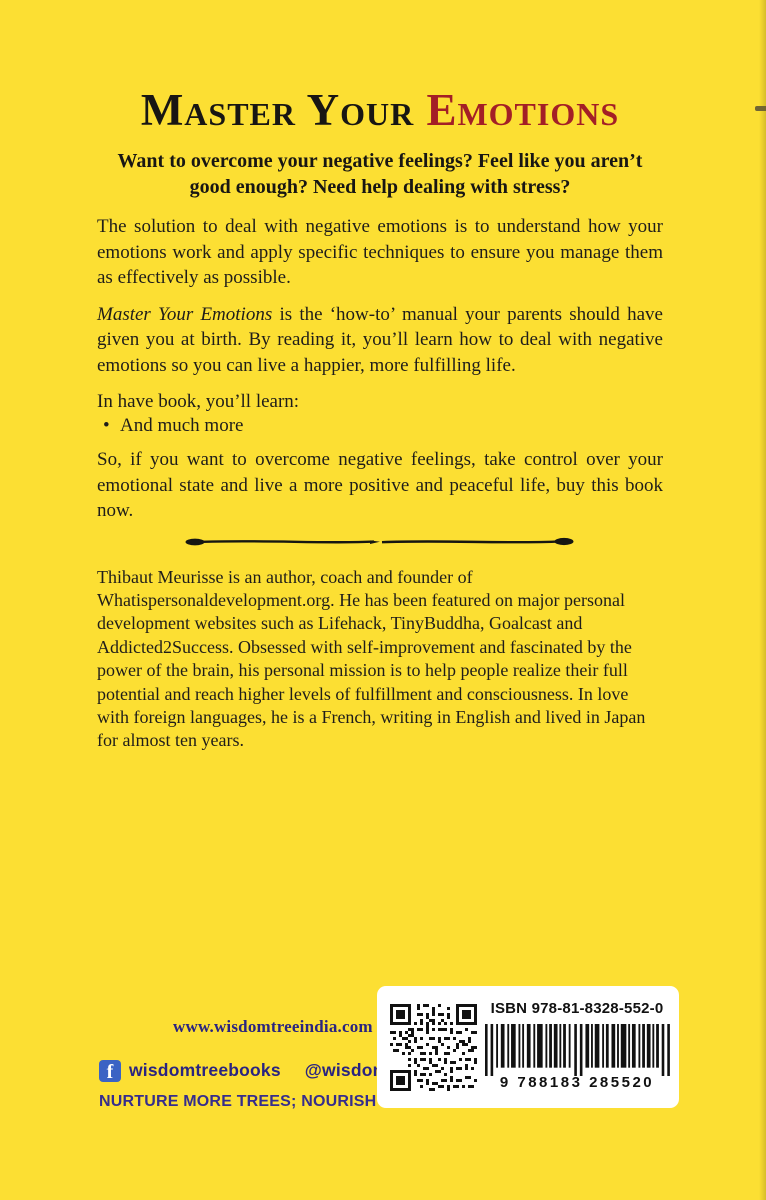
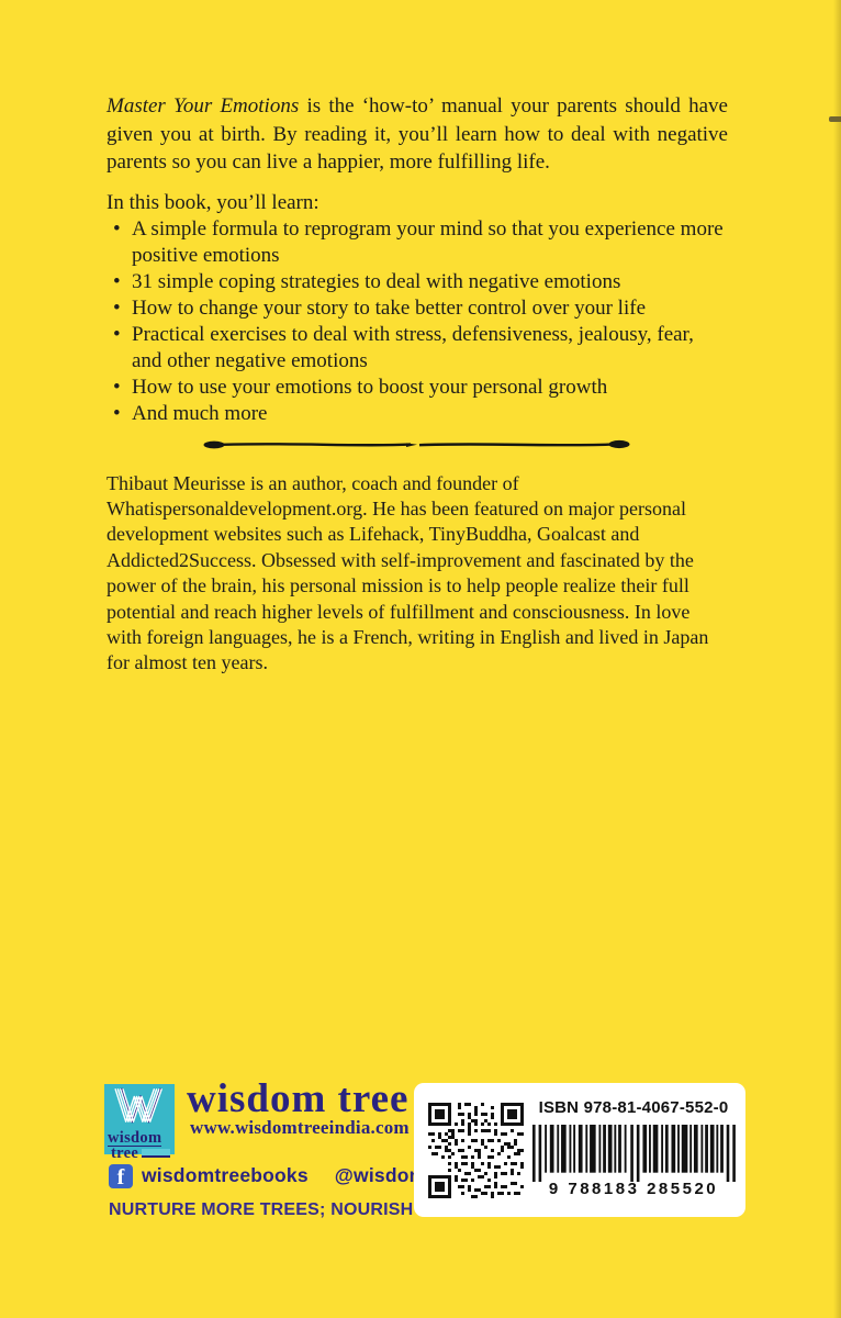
- Master Your Emotions
- Want to overcome your negative feelings? Feel like you aren’t good enough? Need help dealing with stress?
- The solution to deal with negative emotions is to understand how your emotions work and apply specific techniques to ensure you manage them as effectively as possible.
- Master Your Emotions is the ‘how-to’ manual your parents should have given you at birth. By reading it, you’ll learn how to deal with negative emotions so you can live a happier, more fulfilling life.
+ Master Your Emotions is the ‘how-to’ manual your parents should have given you at birth. By reading it, you’ll learn how to deal with negative parents so you can live a happier, more fulfilling life.
- In have book, you’ll learn:
+ In this book, you’ll learn:
+ A simple formula to reprogram your mind so that you experience more positive emotions
+ 31 simple coping strategies to deal with negative emotions
+ How to change your story to take better control over your life
+ Practical exercises to deal with stress, defensiveness, jealousy, fear, and other negative emotions
+ How to use your emotions to boost your personal growth
  And much more
- So, if you want to overcome negative feelings, take control over your emotional state and live a more positive and peaceful life, buy this book now.
  Thibaut Meurisse is an author, coach and founder of Whatispersonaldevelopment.org. He has been featured on major personal development websites such as Lifehack, TinyBuddha, Goalcast and Addicted2Success. Obsessed with self-improvement and fascinated by the power of the brain, his personal mission is to help people realize their full potential and reach higher levels of fulfillment and consciousness. In love with foreign languages, he is a French, writing in English and lived in Japan for almost ten years.
+ wisdom
+ tree
+ wisdom tree
  www.wisdomtreeindia.com
  f
  wisdomtreebooks
  NURTURE MORE TREES; NOURISH
- ISBN 978-81-8328-552-0
+ ISBN 978-81-4067-552-0
  9 788183 285520
